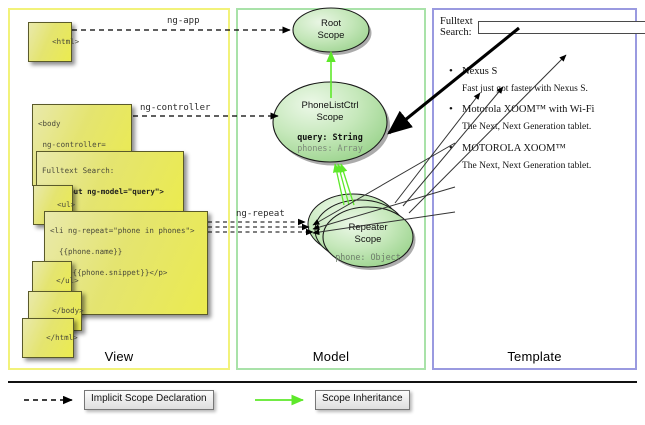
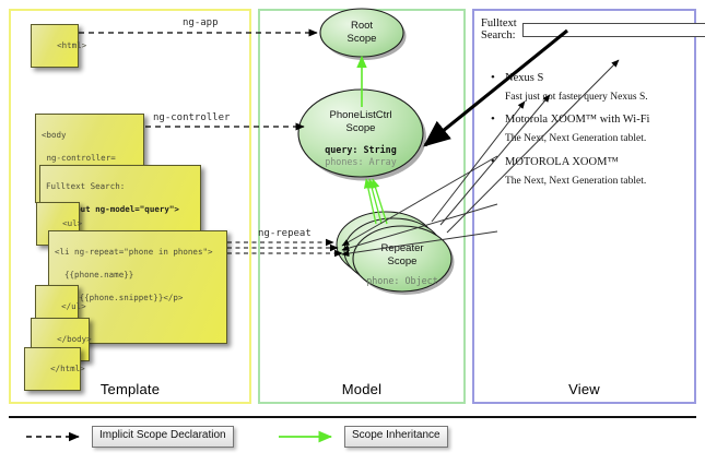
- View
+ Template
  Model
- Template
+ View
  ng-app
  ng-controller
  ng-repeat
  <html>
  Fulltext Search: ut ng-model="query">
  <ul>
  <li ng-repeat="phone in phones"> {{phone.name}} {{phone.snippet}}</p>
  </ul>
  </body>
  </html>
  Root
  Scope
  PhoneListCtrl
  Scope
  query: String
  phones: Array
  epeater
  Scope
  phone: Object
  Fulltext Search:
  exus S
- Fast just got faster with Nexus S.
+ Fast just got faster query Nexus S.
  otorola XOOM™ with Wi-Fi
  The Next, Next Generation tablet.
  MOTOROLA XOOM™
  The Next, Next Generation tablet.
  Implicit Scope Declaration
  Scope Inheritance
